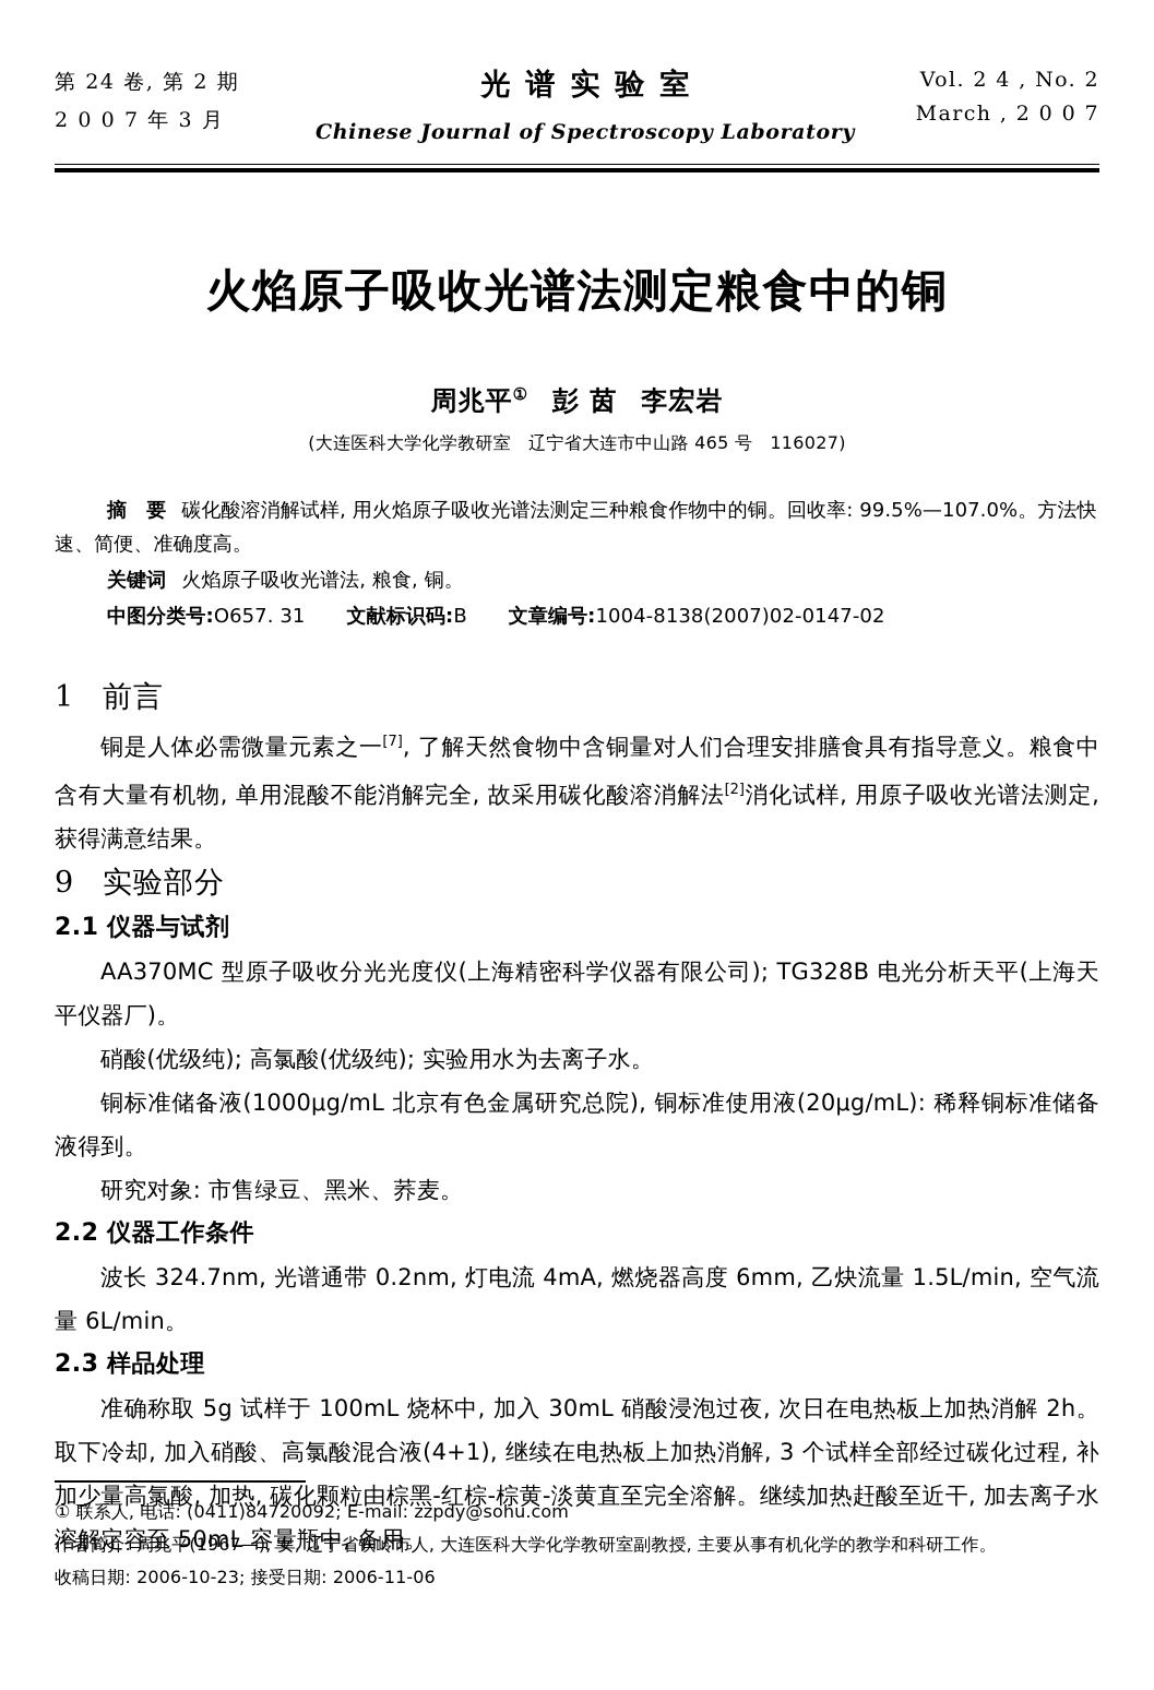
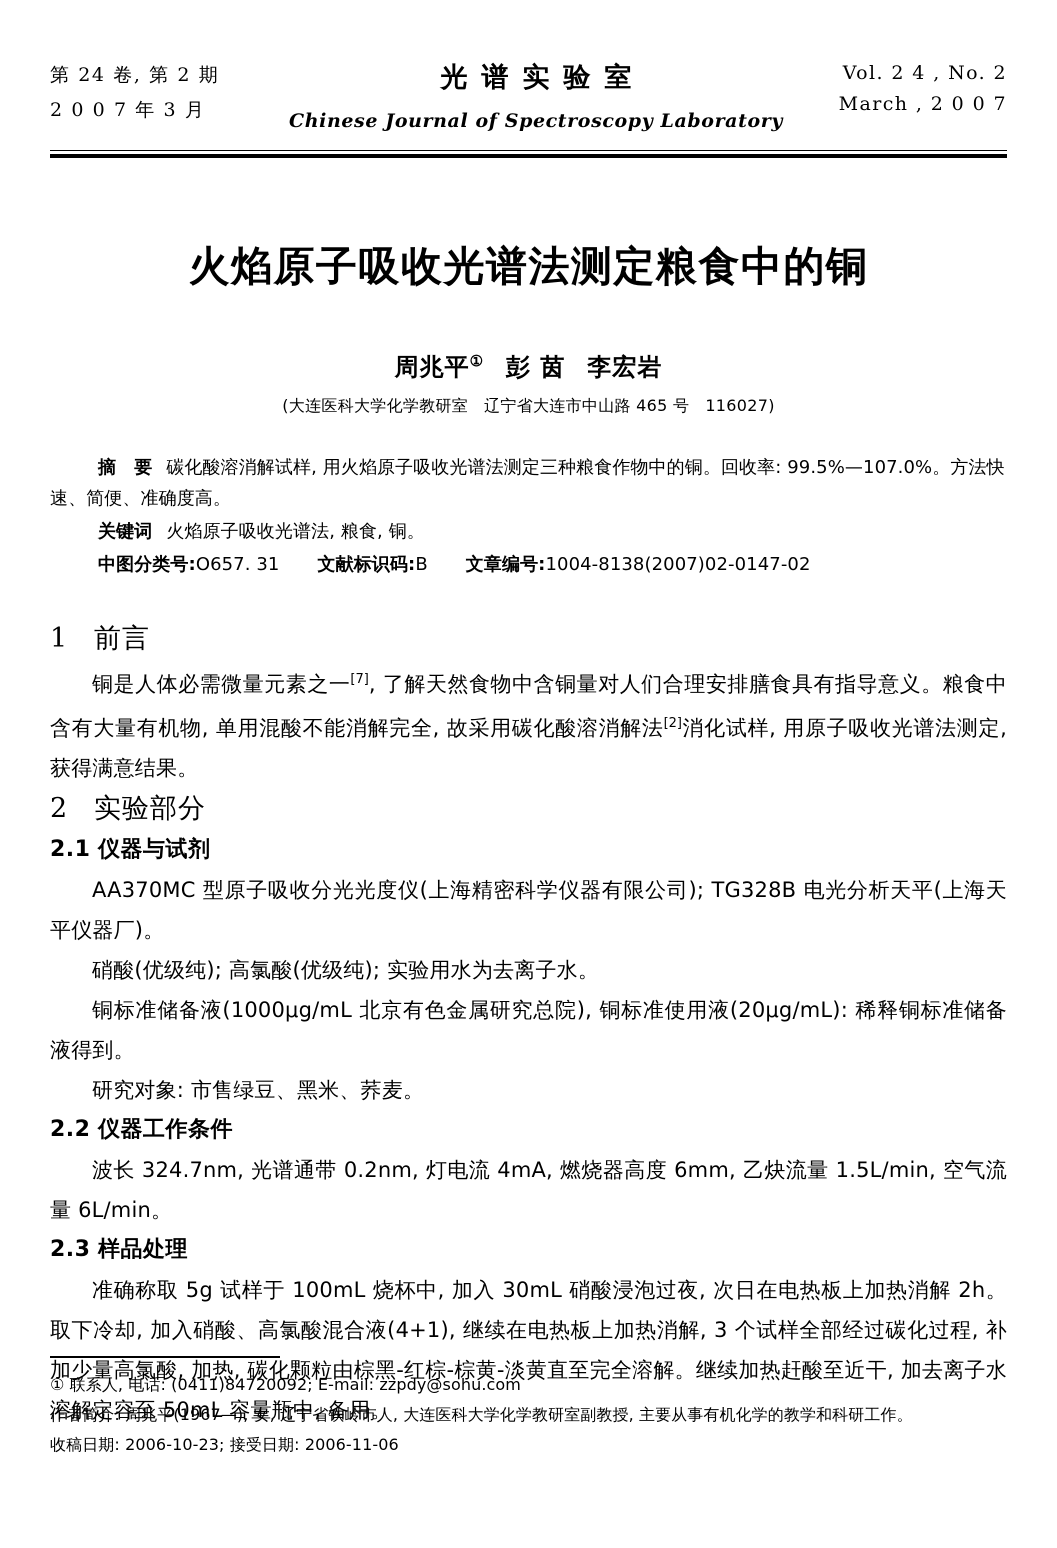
  第 24 卷, 第 2 期
  2 0 0 7 年 3 月
  光谱实验室
  Chinese Journal of Spectroscopy Laboratory
  Vol. 2 4 , No. 2
  March , 2 0 0 7
  火焰原子吸收光谱法测定粮食中的铜
  周兆平① 彭 茵 李宏岩
  (大连医科大学化学教研室 辽宁省大连市中山路 465 号 116027)
  摘 要 碳化酸溶消解试样, 用火焰原子吸收光谱法测定三种粮食作物中的铜。回收率: 99.5%—107.0%。方法快速、简便、准确度高。
  关键词 火焰原子吸收光谱法, 粮食, 铜。
  中图分类号:O657. 31 文献标识码:B 文章编号:1004-8138(2007)02-0147-02
  1 前言
  铜是人体必需微量元素之一[7], 了解天然食物中含铜量对人们合理安排膳食具有指导意义。粮食中含有大量有机物, 单用混酸不能消解完全, 故采用碳化酸溶消解法[2]消化试样, 用原子吸收光谱法测定, 获得满意结果。
- 9 实验部分
+ 2 实验部分
  2.1 仪器与试剂
  AA370MC 型原子吸收分光光度仪(上海精密科学仪器有限公司); TG328B 电光分析天平(上海天平仪器厂)。
  硝酸(优级纯); 高氯酸(优级纯); 实验用水为去离子水。
  铜标准储备液(1000μg/mL 北京有色金属研究总院), 铜标准使用液(20μg/mL): 稀释铜标准储备液得到。
  研究对象: 市售绿豆、黑米、荞麦。
  2.2 仪器工作条件
  波长 324.7nm, 光谱通带 0.2nm, 灯电流 4mA, 燃烧器高度 6mm, 乙炔流量 1.5L/min, 空气流量 6L/min。
  2.3 样品处理
  准确称取 5g 试样于 100mL 烧杯中, 加入 30mL 硝酸浸泡过夜, 次日在电热板上加热消解 2h。取下冷却, 加入硝酸、高氯酸混合液(4+1), 继续在电热板上加热消解, 3 个试样全部经过碳化过程, 补加少量高氯酸, 加热, 碳化颗粒由棕黑-红棕-棕黄-淡黄直至完全溶解。继续加热赶酸至近干, 加去离子水溶解定容至 50mL 容量瓶中, 备用。
  ① 联系人, 电话: (0411)84720092; E-mail: zzpdy@sohu.com
  作者简介: 周兆平(1967—), 女, 辽宁省铁岭市人, 大连医科大学化学教研室副教授, 主要从事有机化学的教学和科研工作。
  收稿日期: 2006-10-23; 接受日期: 2006-11-06
